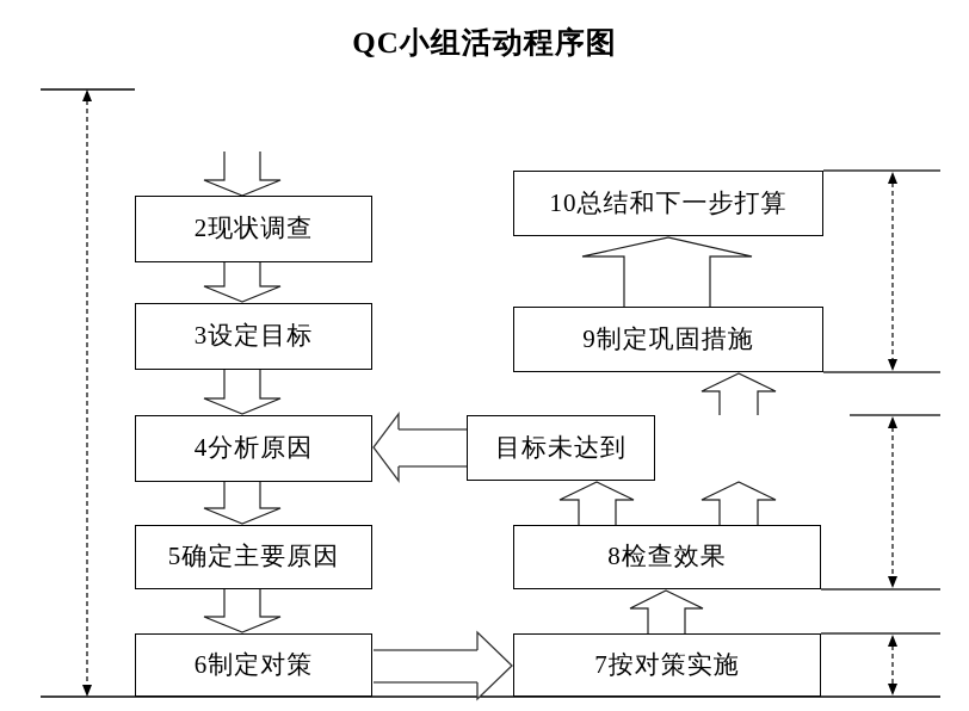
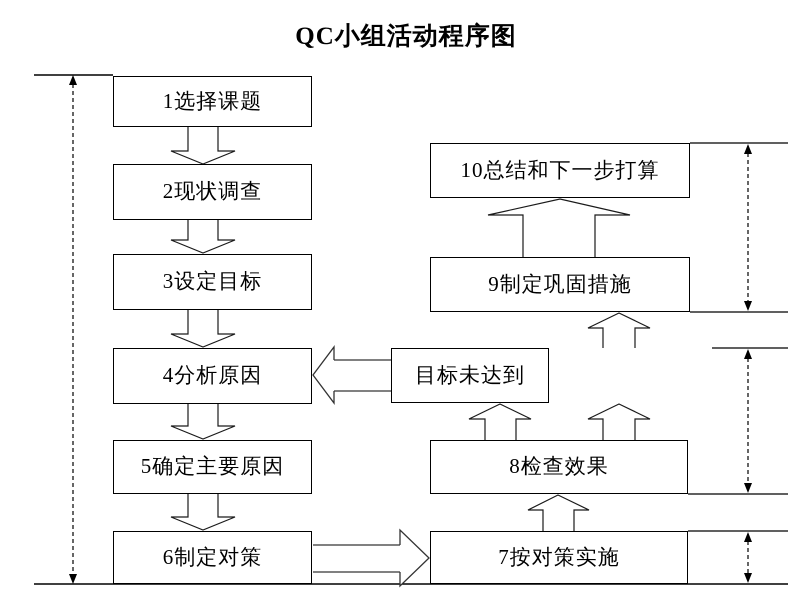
  QC小组活动程序图
+ 1选择课题
  2现状调查
  3设定目标
  4分析原因
  5确定主要原因
  6制定对策
  10总结和下一步打算
  9制定巩固措施
  目标未达到
  8检查效果
  7按对策实施
